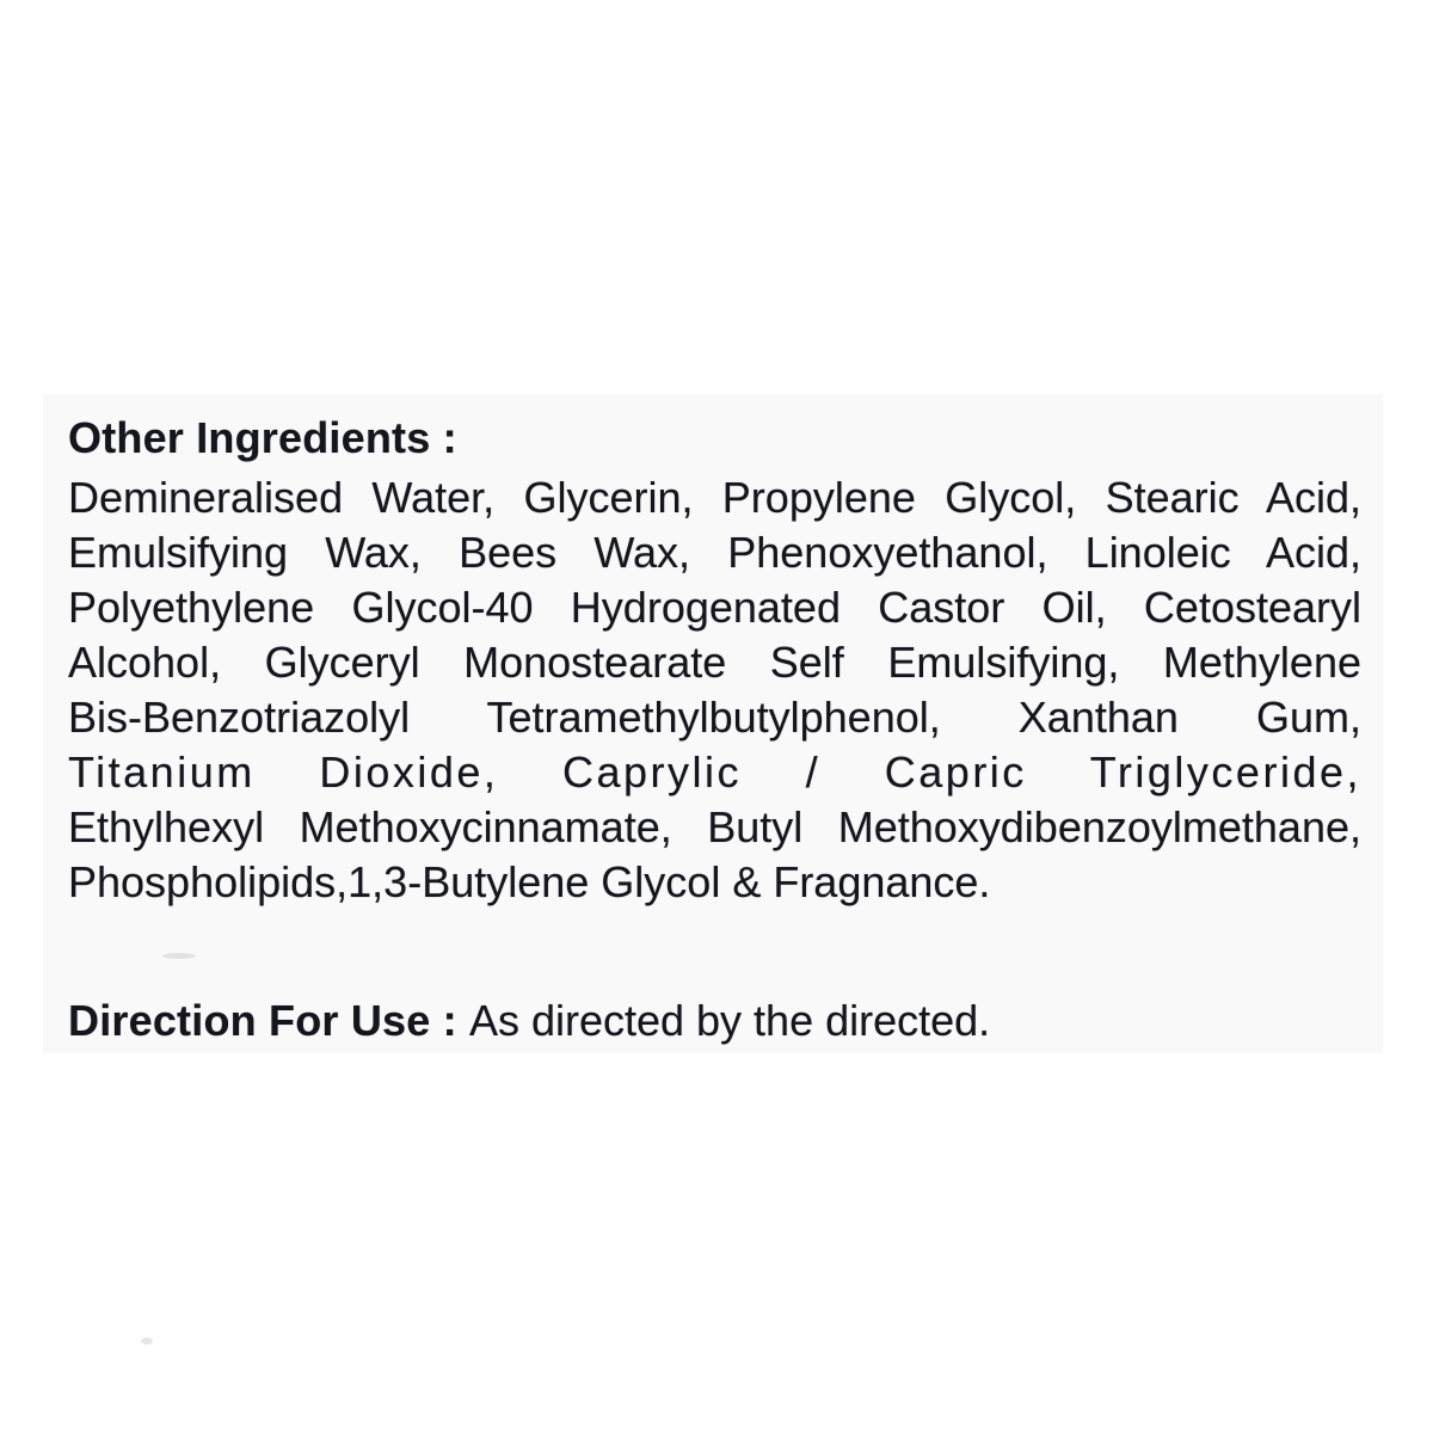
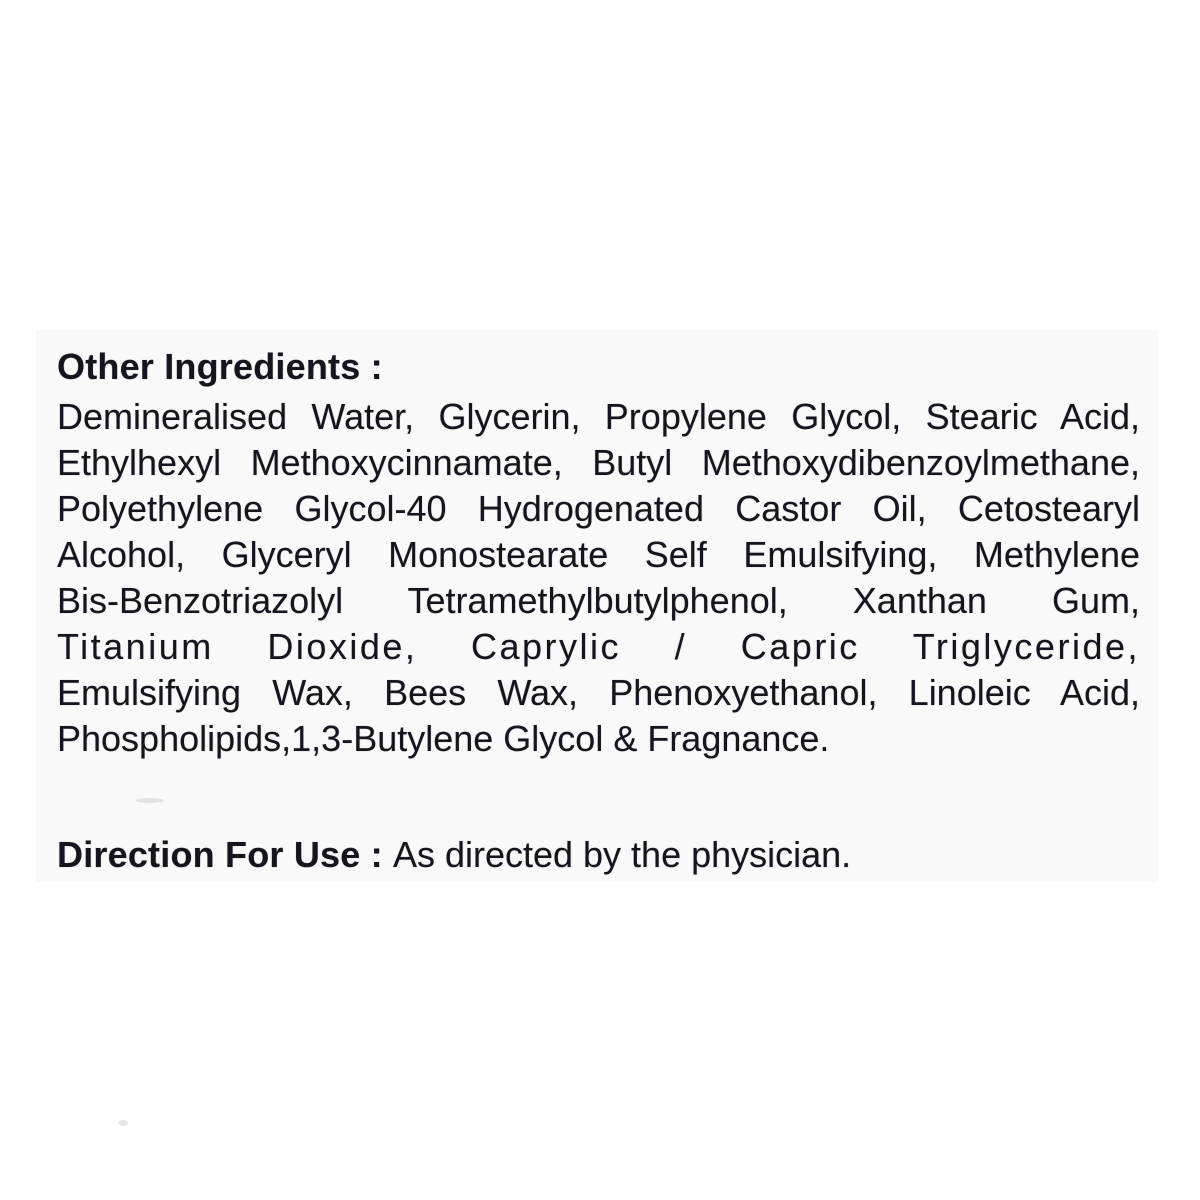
  Other Ingredients :
  Demineralised Water, Glycerin, Propylene Glycol, Stearic Acid,
- Emulsifying Wax, Bees Wax, Phenoxyethanol, Linoleic Acid,
+ Ethylhexyl Methoxycinnamate, Butyl Methoxydibenzoylmethane,
  Polyethylene Glycol-40 Hydrogenated Castor Oil, Cetostearyl
  Alcohol, Glyceryl Monostearate Self Emulsifying, Methylene
  Bis-Benzotriazolyl Tetramethylbutylphenol, Xanthan Gum,
  Titanium Dioxide, Caprylic / Capric Triglyceride,
- Ethylhexyl Methoxycinnamate, Butyl Methoxydibenzoylmethane,
+ Emulsifying Wax, Bees Wax, Phenoxyethanol, Linoleic Acid,
  Phospholipids,1,3-Butylene Glycol & Fragnance.
- Direction For Use : As directed by the directed.
+ Direction For Use : As directed by the physician.
